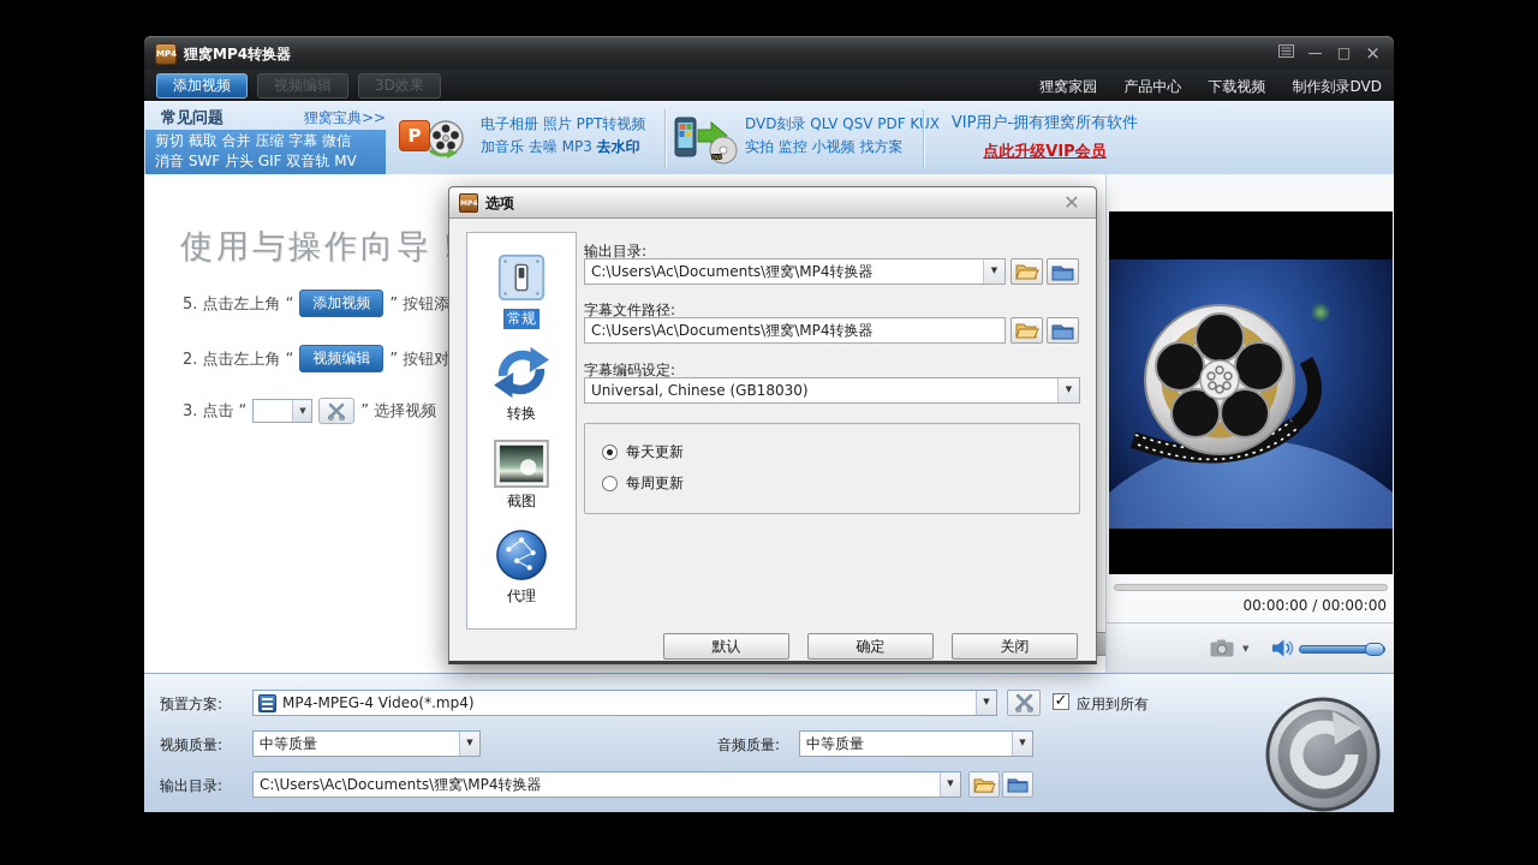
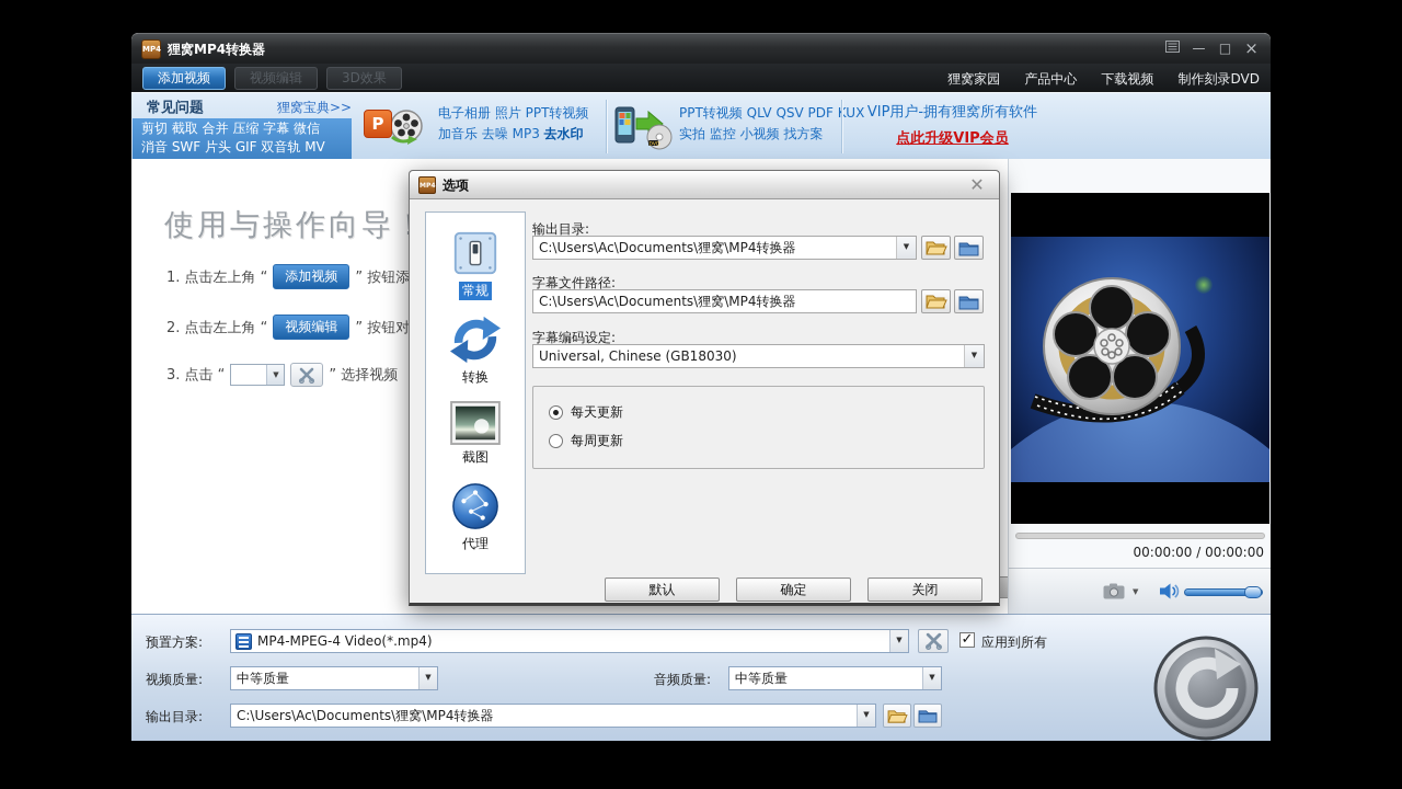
  MP4
  狸窝MP4转换器
  —
  □
  ×
  添加视频
  视频编辑
  3D效果
  狸窝家园 产品中心 下载视频 制作刻录DVD
  常见问题
  狸窝宝典>>
  剪切 截取 合并 压缩 字幕 微信
  消音 SWF 片头 GIF 双音轨 MV
  P
  电子相册 照片 PPT转视频
  加音乐 去噪 MP3 去水印
- DVD刻录 QLV QSV PDF KUX
+ PPT转视频 QLV QSV PDF KUX
  实拍 监控 小视频 找方案
  VIP用户-拥有狸窝所有软件
  点此升级VIP会员
  使用与操作向导
- 5. 点击左上角 “
+ 1. 点击左上角 “
  添加视频
  ” 按钮添
  2. 点击左上角 “
  视频编辑
  ” 按钮对
  3. 点击 “
  ▼
  ” 选择视频
  00:00:00 / 00:00:00
  ▼
  预置方案:
  MP4-MPEG-4 Video(*.mp4)
  ▼
  ✓
  应用到所有
  视频质量:
  中等质量
  ▼
  音频质量:
  中等质量
  ▼
  输出目录:
  C:\Users\Ac\Documents\狸窝\MP4转换器
  ▼
  选项
  ✕
  常规
  转换
  截图
  代理
  输出目录:
  C:\Users\Ac\Documents\狸窝\MP4转换器
  ▼
  字幕文件路径:
  C:\Users\Ac\Documents\狸窝\MP4转换器
  字幕编码设定:
  Universal, Chinese (GB18030)
  ▼
  每天更新
  每周更新
  默认
  确定
  关闭
